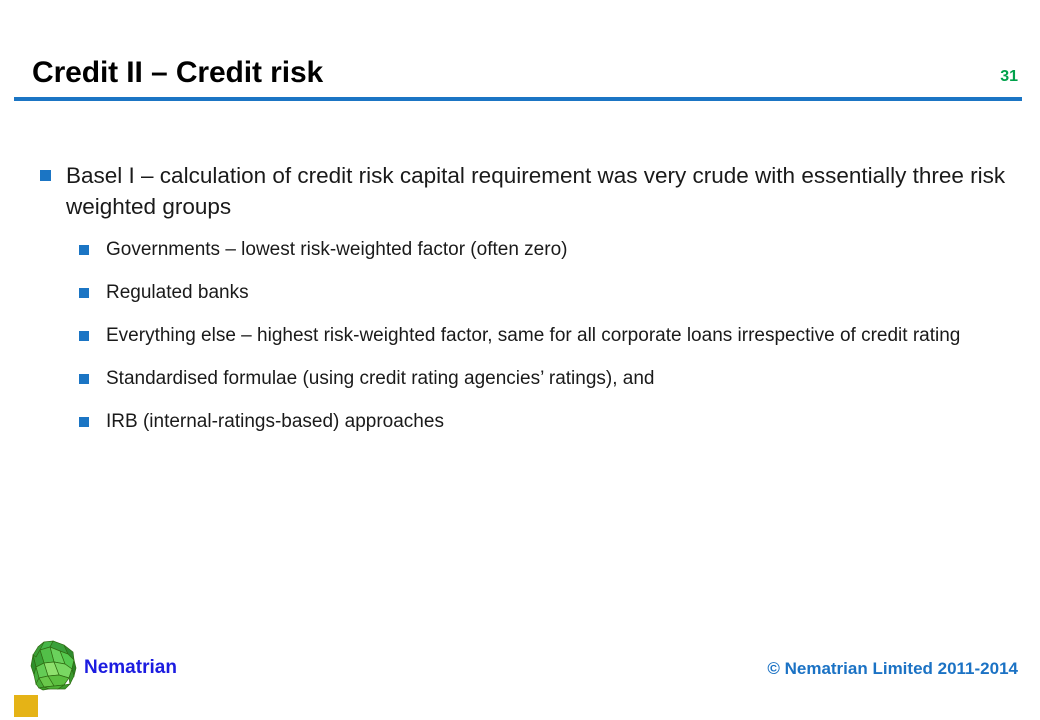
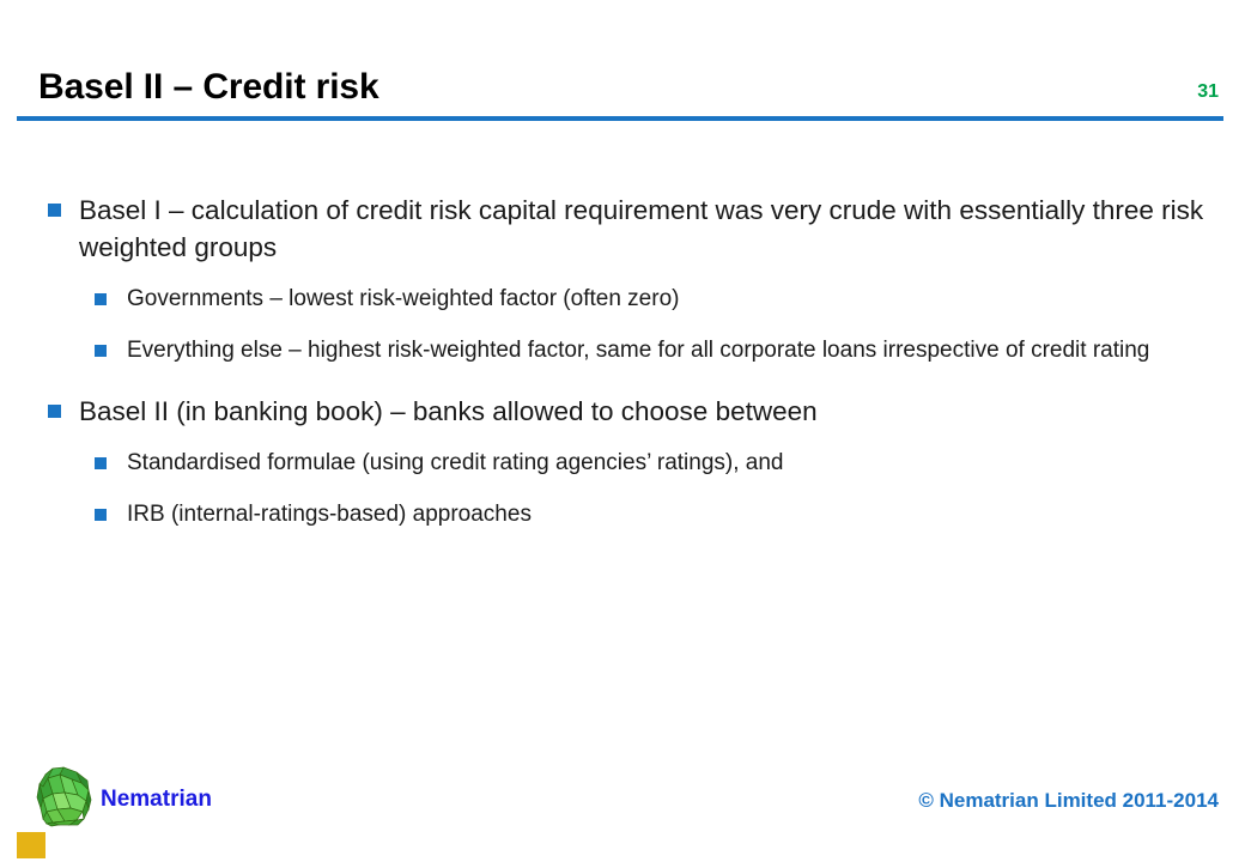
- Credit II – Credit risk
+ Basel II – Credit risk
  31
  Basel I – calculation of credit risk capital requirement was very crude with essentially three risk weighted groups
  Governments – lowest risk-weighted factor (often zero)
- Regulated banks
  Everything else – highest risk-weighted factor, same for all corporate loans irrespective of credit rating
+ Basel II (in banking book) – banks allowed to choose between
  Standardised formulae (using credit rating agencies’ ratings), and
  IRB (internal-ratings-based) approaches
  Nematrian
  © Nematrian Limited 2011-2014
